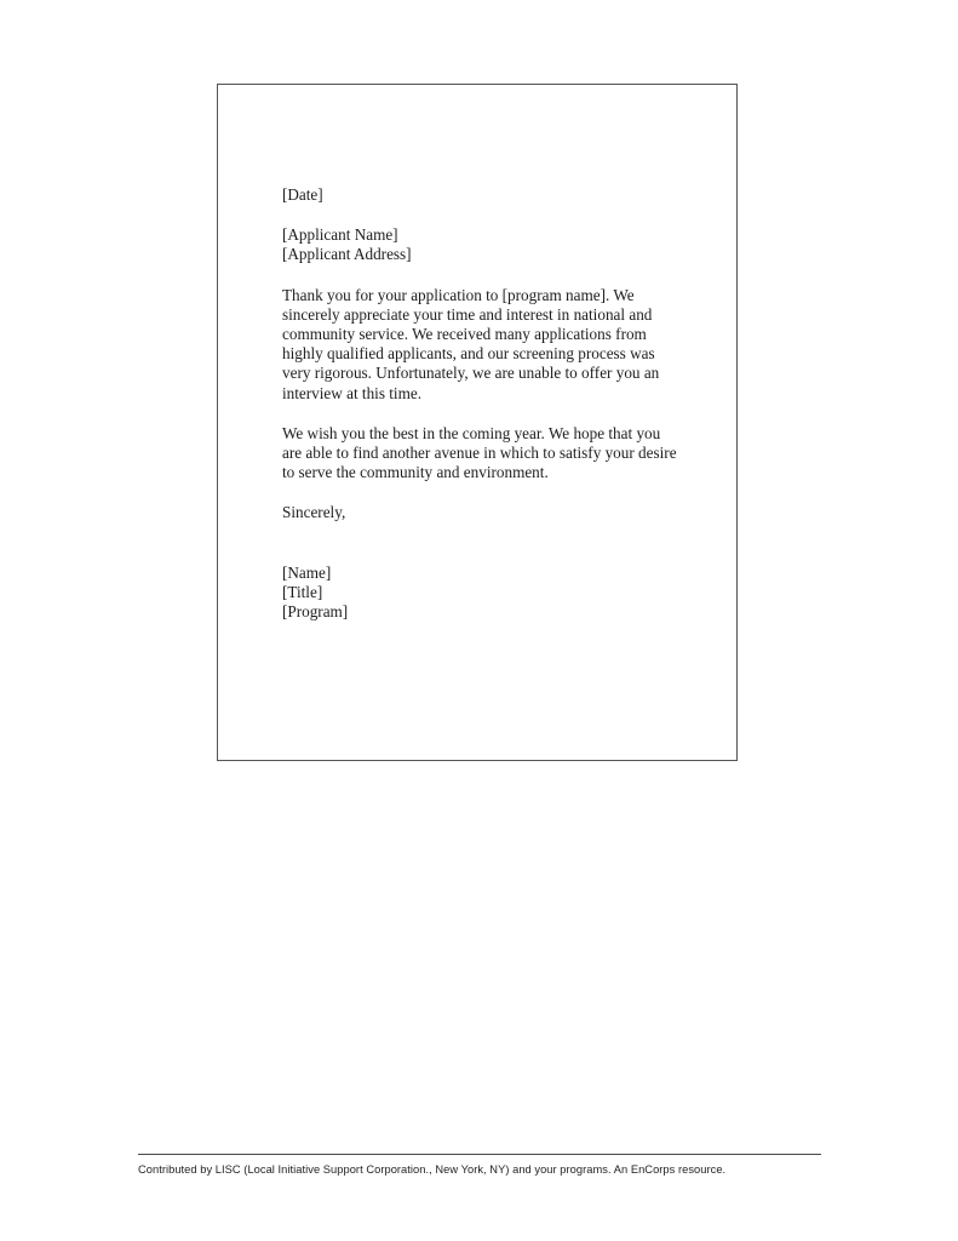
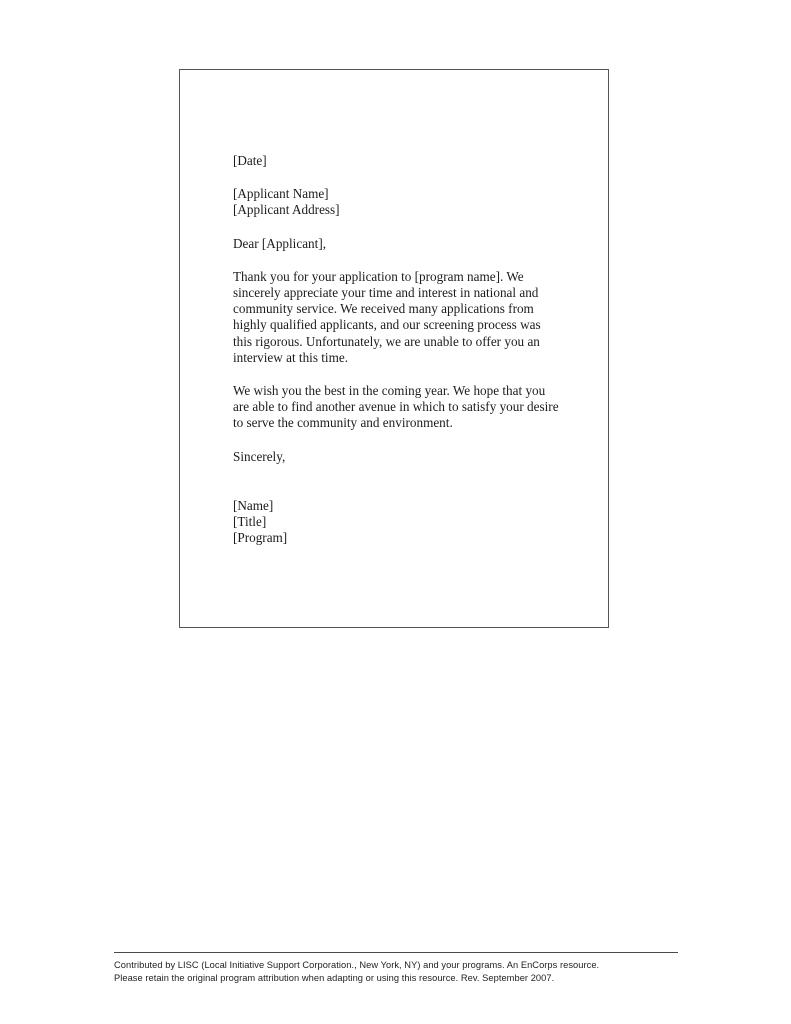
  [Date]
  [Applicant Name]
  [Applicant Address]
+ Dear [Applicant],
- Thank you for your application to [program name]. We sincerely appreciate your time and interest in national and community service. We received many applications from highly qualified applicants, and our screening process was very rigorous. Unfortunately, we are unable to offer you an interview at this time.
+ Thank you for your application to [program name]. We sincerely appreciate your time and interest in national and community service. We received many applications from highly qualified applicants, and our screening process was this rigorous. Unfortunately, we are unable to offer you an interview at this time.
  We wish you the best in the coming year. We hope that you are able to find another avenue in which to satisfy your desire to serve the community and environment.
  Sincerely,
  [Name]
  [Title]
  [Program]
  Contributed by LISC (Local Initiative Support Corporation., New York, NY) and your programs. An EnCorps resource.
+ Please retain the original program attribution when adapting or using this resource. Rev. September 2007.
